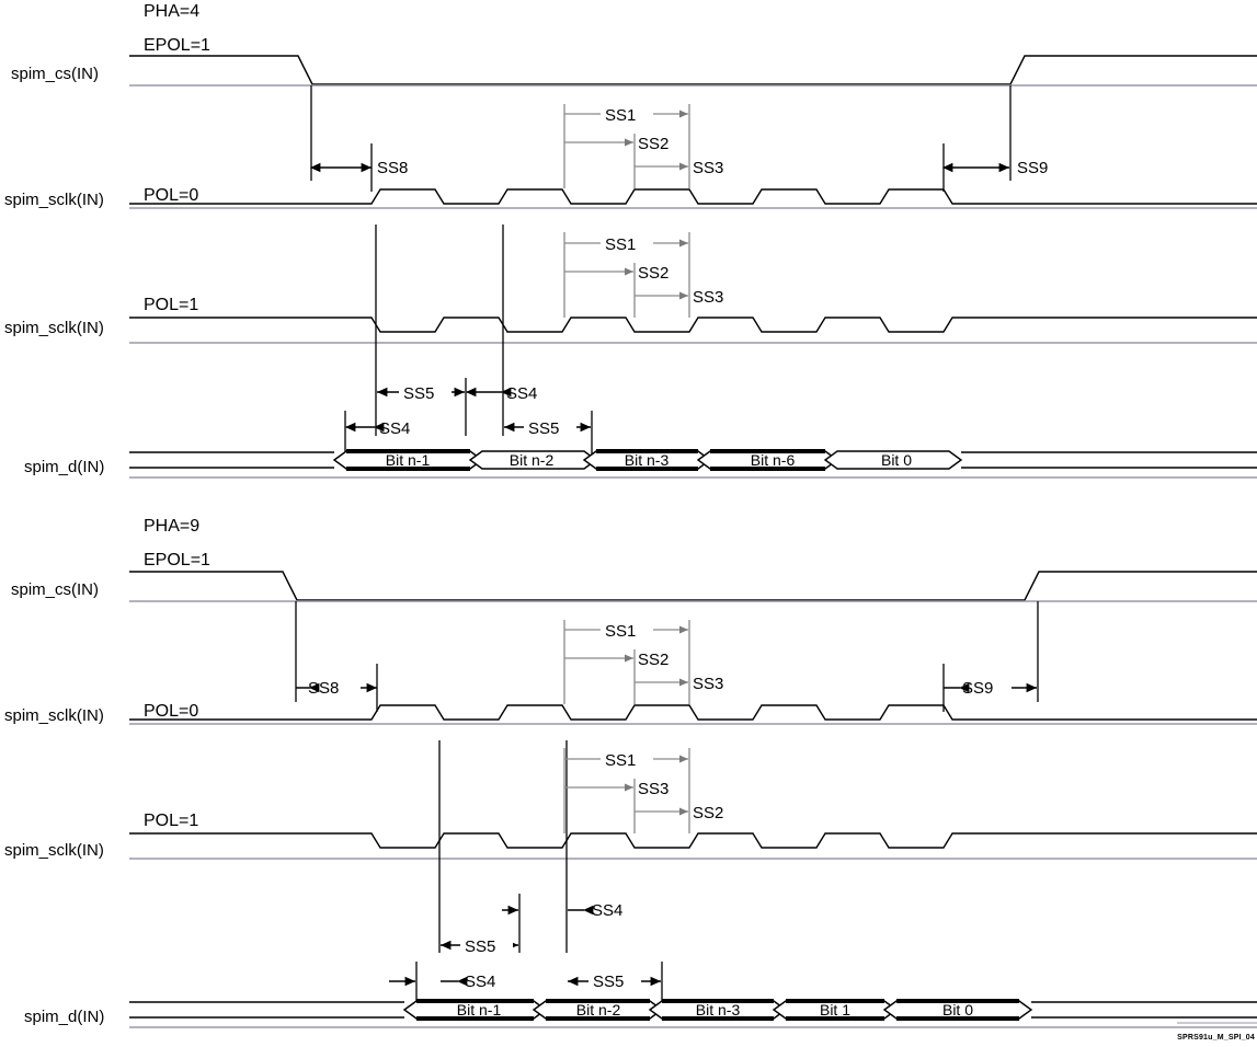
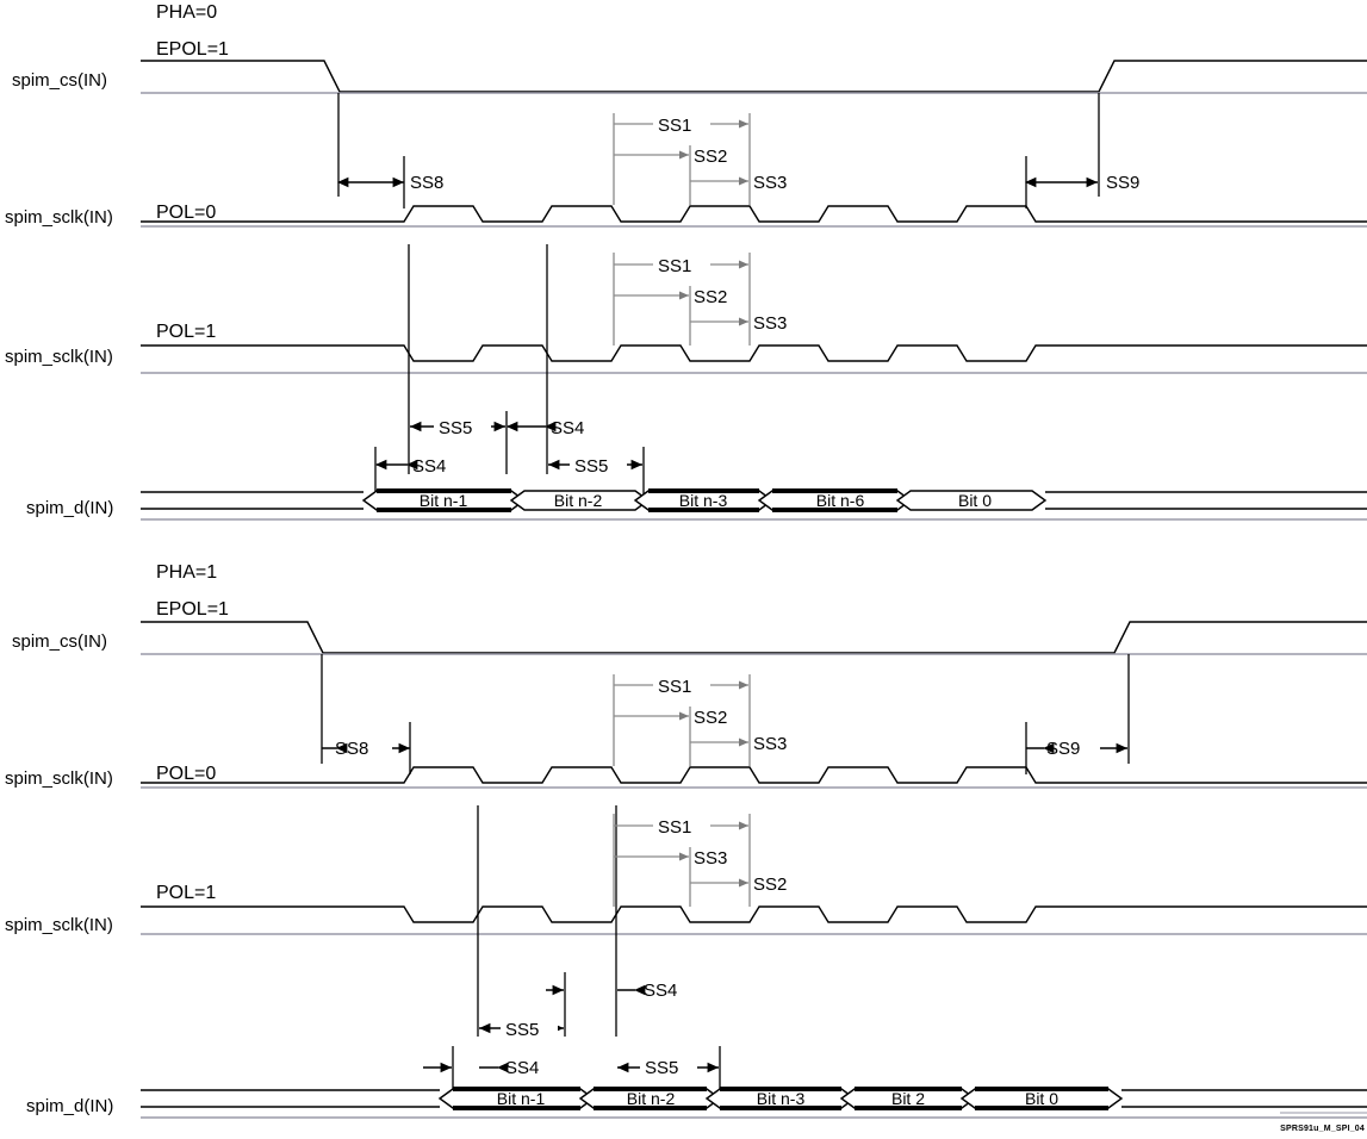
- PHA=4
+ PHA=0
  EPOL=1
  spim_cs(IN)
  spim_sclk(IN)
  spim_sclk(IN)
  spim_d(IN)
  POL=0
  POL=1
  SS8
  SS9
  SS1
  SS2
  SS3
  SS1
  SS2
  SS3
  SS5
  SS4
  SS4
  SS5
  Bit n-1
  Bit n-2
  Bit n-3
  Bit n-6
  Bit 0
- PHA=9
+ PHA=1
  EPOL=1
  spim_cs(IN)
  spim_sclk(IN)
  spim_sclk(IN)
  spim_d(IN)
  POL=0
  POL=1
  SS8
  SS9
  SS1
  SS2
  SS3
  SS1
  SS3
  SS2
  SS4
  SS5
  SS4
  SS5
  Bit n-1
  Bit n-2
  Bit n-3
- Bit 1
+ Bit 2
  Bit 0
